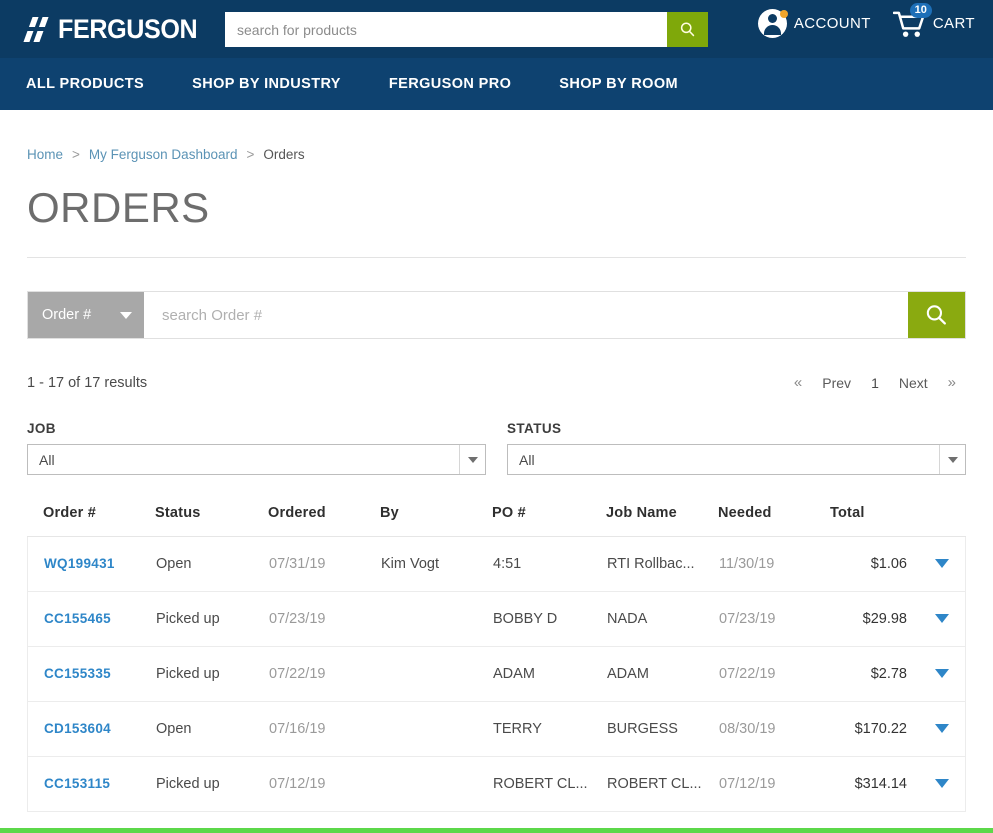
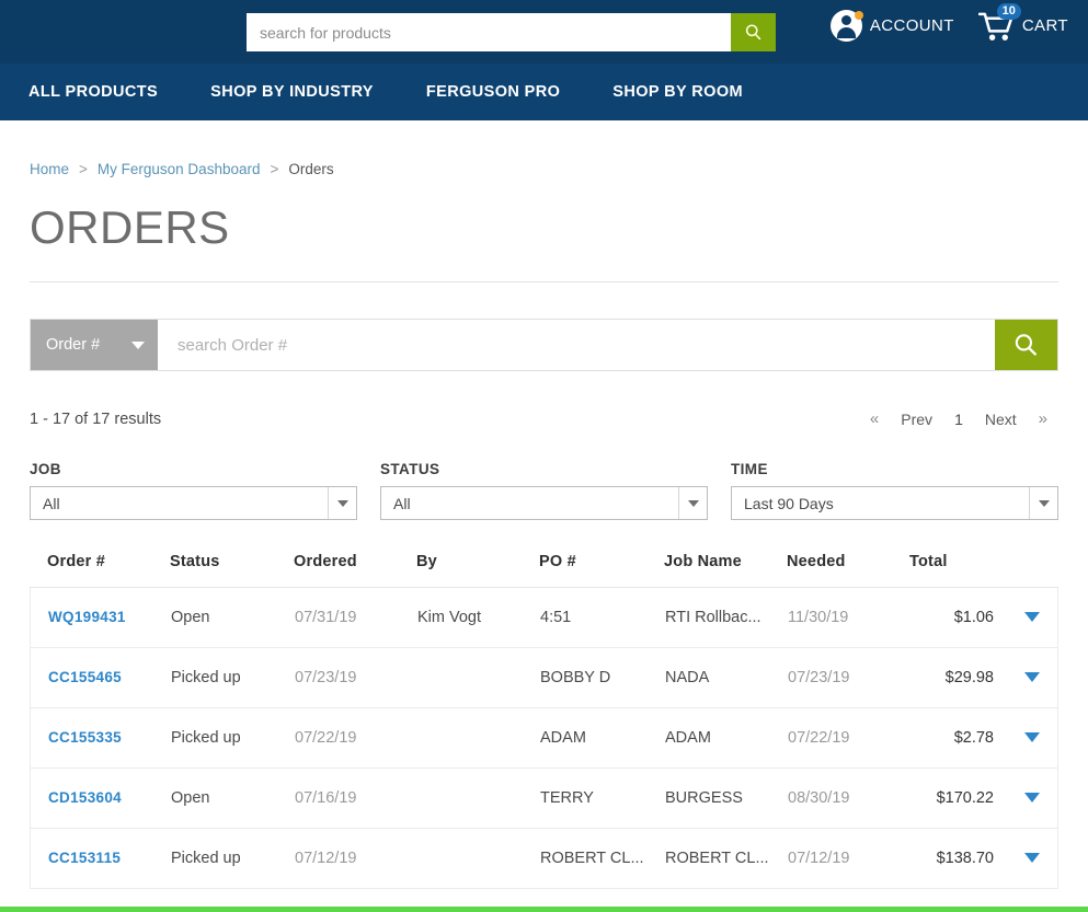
- FERGUSON
  search for products
  ACCOUNT
  10
  CART
  ALL PRODUCTS
  SHOP BY INDUSTRY
  FERGUSON PRO
  SHOP BY ROOM
  Home
  >
  My Ferguson Dashboard
  >
  Orders
  ORDERS
  Order #
  search Order #
  1 - 17 of 17 results
  «
  Prev
  1
  Next
  »
  JOB
  All
  STATUS
  All
+ TIME
+ Last 90 Days
  Order #
  Status
  Ordered
  By
  PO #
  Job Name
  Needed
  Total
  WQ199431
  Open
  07/31/19
  Kim Vogt
  4:51
  RTI Rollbac...
  11/30/19
  $1.06
  CC155465
  Picked up
  07/23/19
  BOBBY D
  NADA
  07/23/19
  $29.98
  CC155335
  Picked up
  07/22/19
  ADAM
  ADAM
  07/22/19
  $2.78
  CD153604
  Open
  07/16/19
  TERRY
  BURGESS
  08/30/19
  $170.22
  CC153115
  Picked up
  07/12/19
  ROBERT CL...
  ROBERT CL...
  07/12/19
- $314.14
+ $138.70
